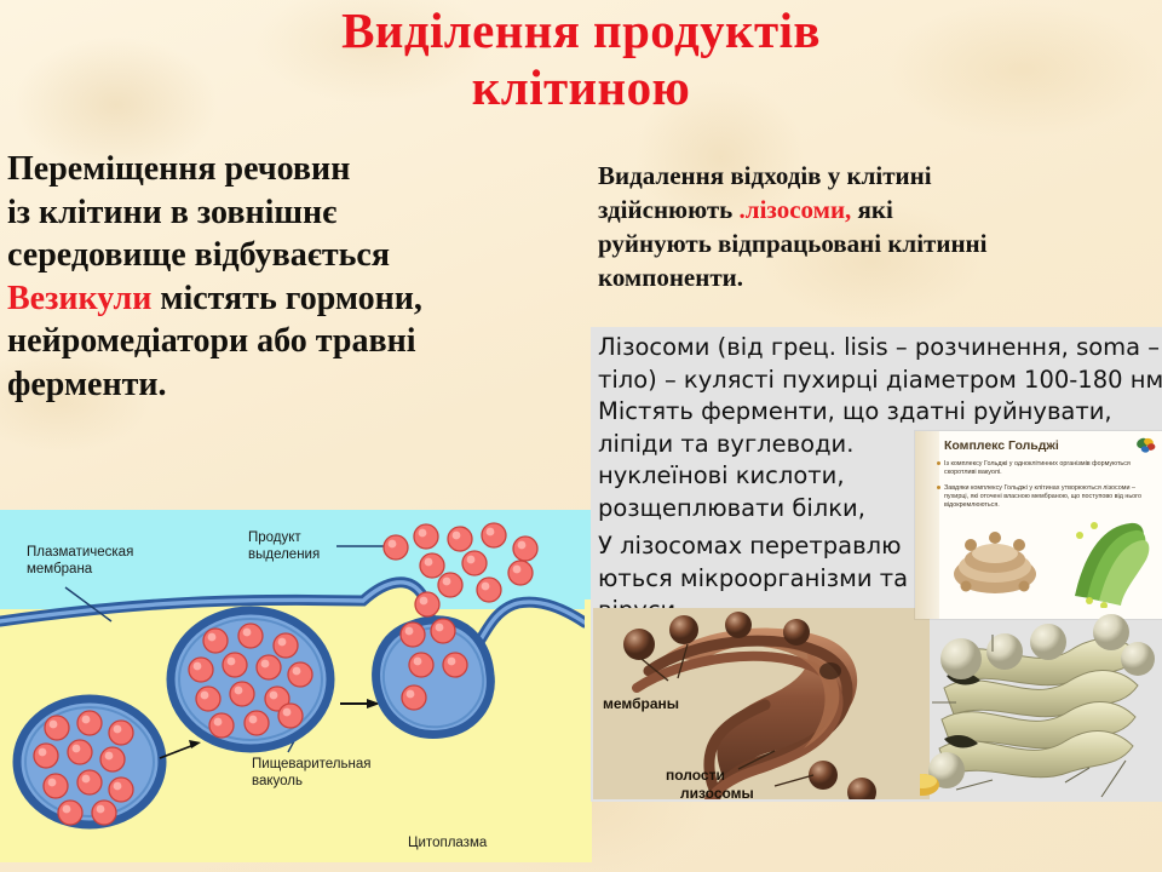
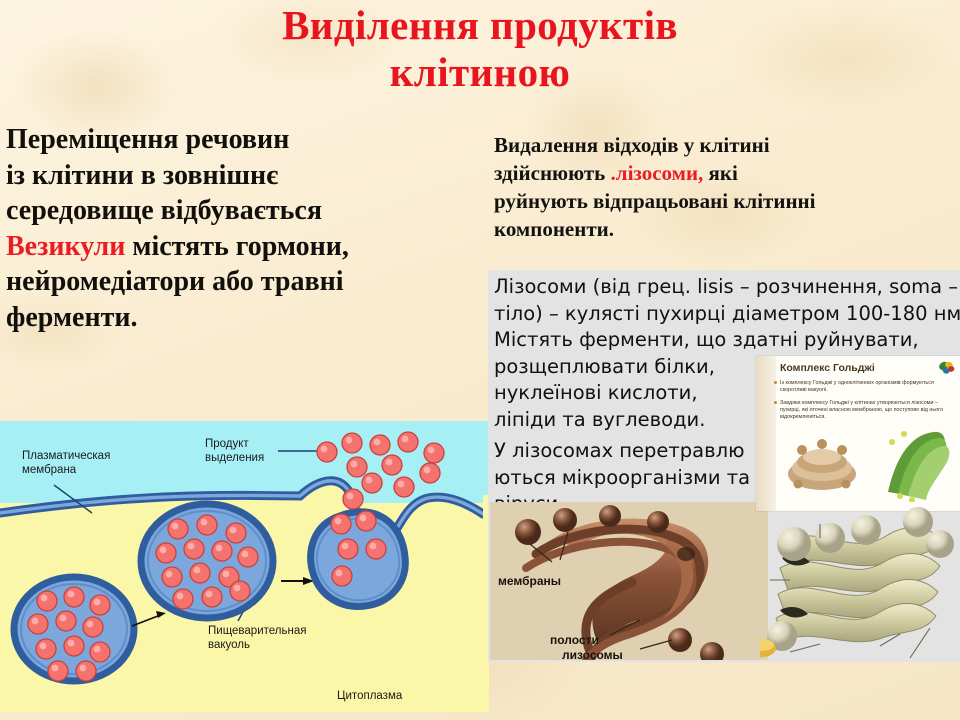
  Виділення продуктів
  клітиною
  Переміщення речовин
  із клітини в зовнішнє
  середовище відбувається
  Везикули містять гормони,
  нейромедіатори або травні
  ферменти.
  Видалення відходів у клітині
  здійснюють .лізосоми, які
  руйнують відпрацьовані клітинні
  компоненти.
  Плазматическая
  мембрана
  Продукт
  выделения
  Пищеварительная
  вакуоль
  Цитоплазма
  Лізосоми (від грец. lisis – розчинення, soma –
  тіло) – кулясті пухирці діаметром 100-180 нм
  Містять ферменти, що здатні руйнувати,
- ліпіди та вуглеводи.
+ розщеплювати білки,
  нуклеїнові кислоти,
- розщеплювати білки,
+ ліпіди та вуглеводи.
  У лізосомах перетравлю
  ються мікроорганізми та
  мембраны
  полости
  лизосомы
  Комплекс Гольджі
